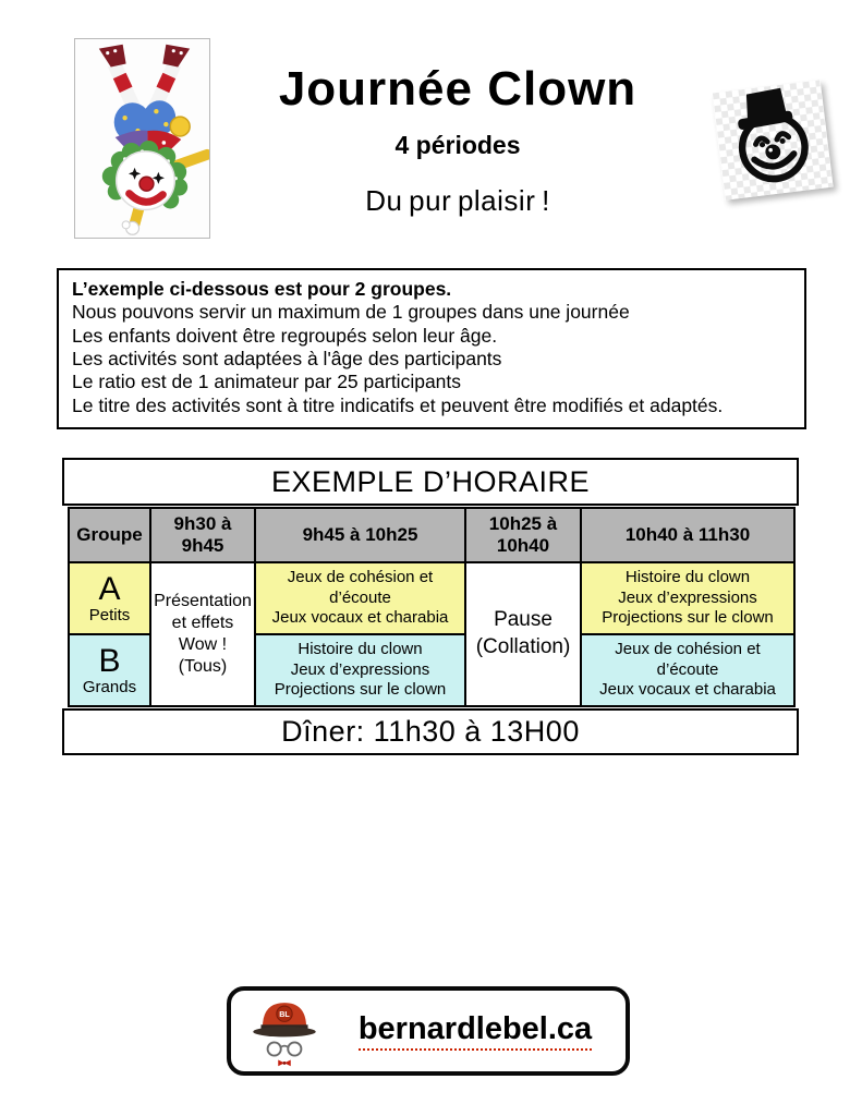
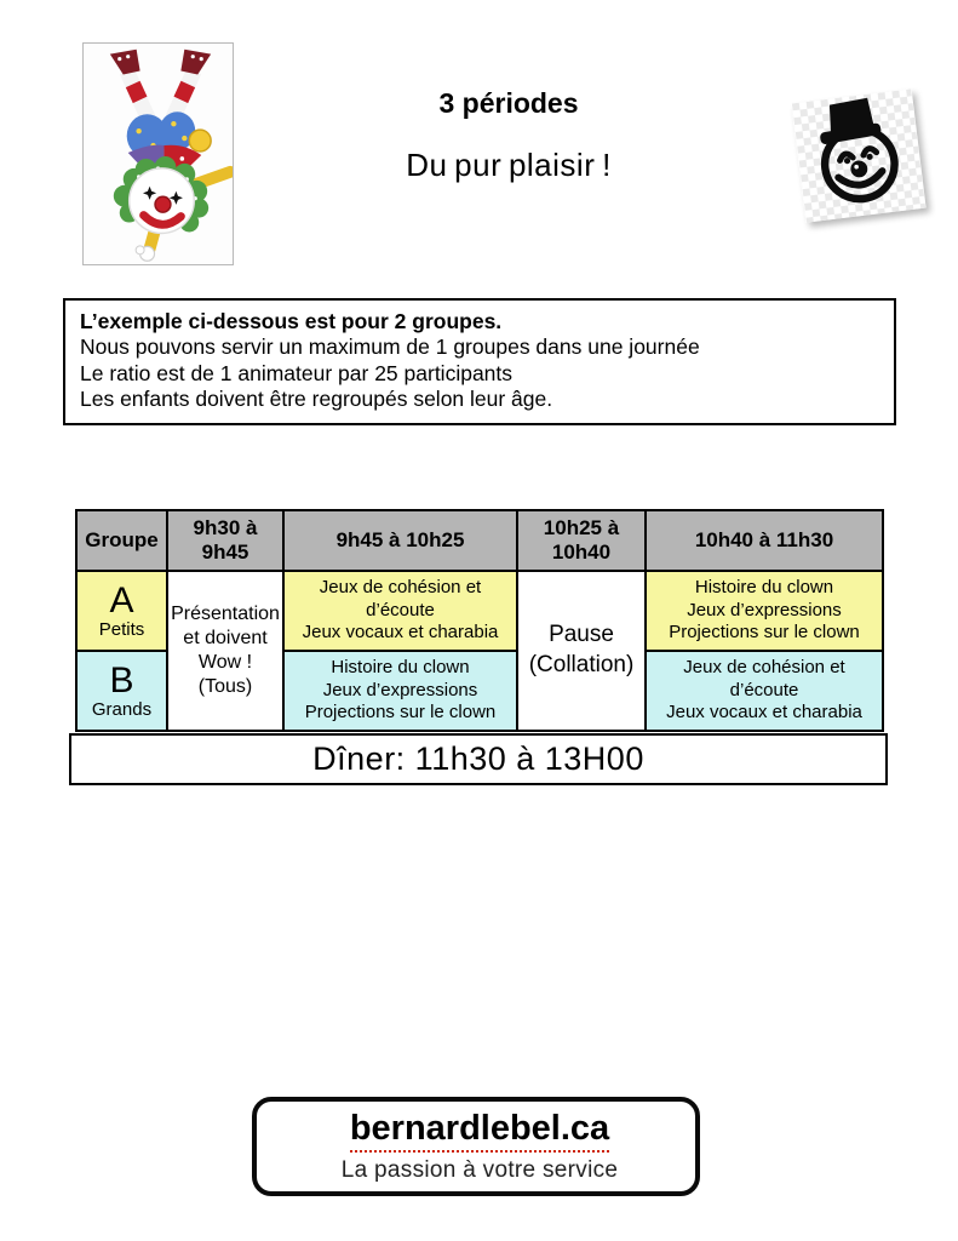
- Journée Clown
- 4 périodes
+ 3 périodes
  Du pur plaisir !
  L’exemple ci-dessous est pour 2 groupes.
  Nous pouvons servir un maximum de 1 groupes dans une journée
- Les enfants doivent être regroupés selon leur âge.
+ Le ratio est de 1 animateur par 25 participants
- Les activités sont adaptées à l'âge des participants
- Le ratio est de 1 animateur par 25 participants
+ Les enfants doivent être regroupés selon leur âge.
- Le titre des activités sont à titre indicatifs et peuvent être modifiés et adaptés.
- EXEMPLE D’HORAIRE
  Groupe	9h30 à 9h45	9h45 à 10h25	10h25 à 10h40	10h40 à 11h30
- A Petits	Présentation et effets Wow ! (Tous)	Jeux de cohésion et d’écoute Jeux vocaux et charabia	Pause (Collation)	Histoire du clown Jeux d’expressions Projections sur le clown
+ A Petits	Présentation et doivent Wow ! (Tous)	Jeux de cohésion et d’écoute Jeux vocaux et charabia	Pause (Collation)	Histoire du clown Jeux d’expressions Projections sur le clown
  B Grands	Histoire du clown Jeux d’expressions Projections sur le clown	Jeux de cohésion et d’écoute Jeux vocaux et charabia
  Dîner: 11h30 à 13H00
- BL
  bernardlebel.ca
+ La passion à votre service
